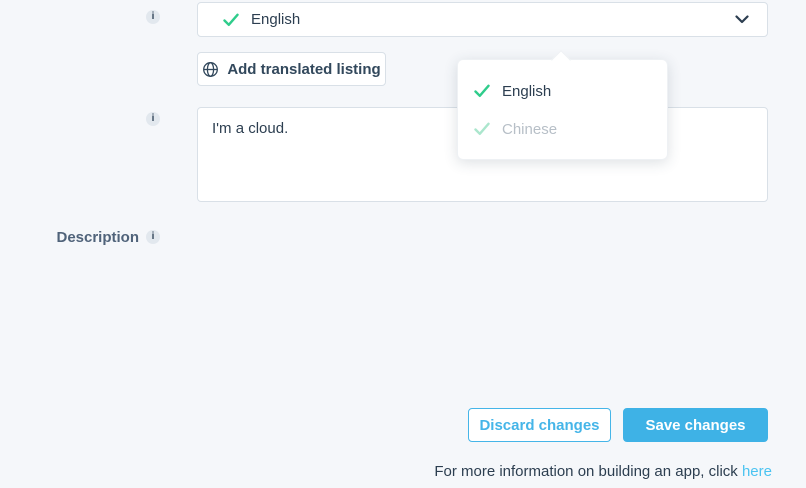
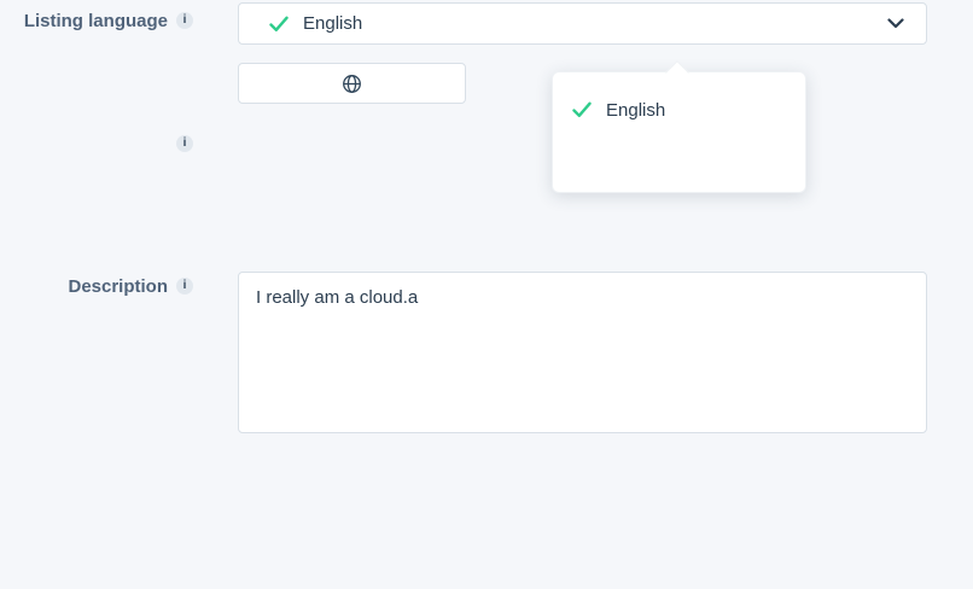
+ Listing language
  i
  English
- Add translated listing
  i
- I'm a cloud.
  Description
  i
+ I really am a cloud.a
  English
- Chinese
- Discard changes
- Save changes
- For more information on building an app, click here
